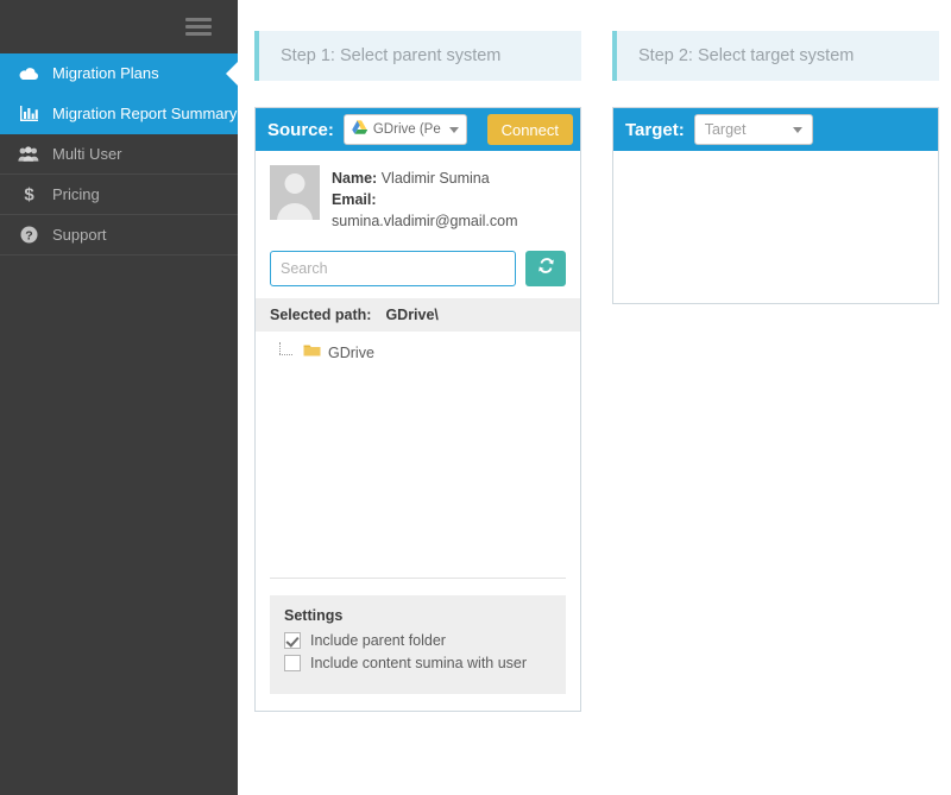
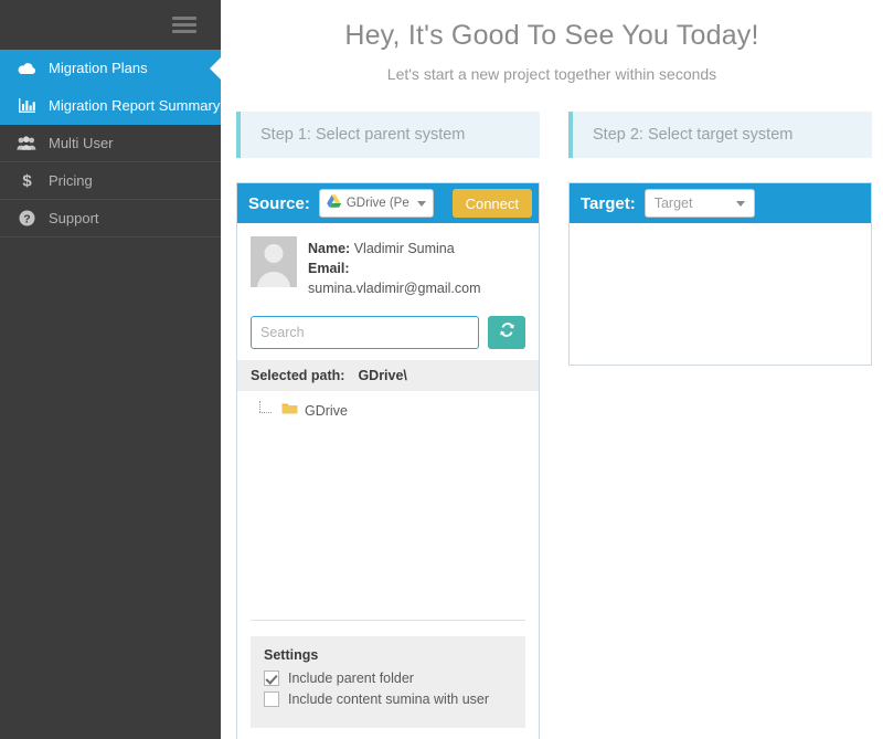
  Migration Plans
  Migration Report Summary
  Multi User
  $
  Pricing
  ?
  Support
+ Hey, It's Good To See You Today!
+ Let's start a new project together within seconds
  Step 1: Select parent system
  Source:
  GDrive (Pe
  Connect
  Name: Vladimir Sumina
  Email: sumina.vladimir@gmail.com
  Search
  Selected path:
  GDrive\
  GDrive
  Settings
  Include parent folder
  Include content sumina with user
  Step 2: Select target system
  Target:
  Target
